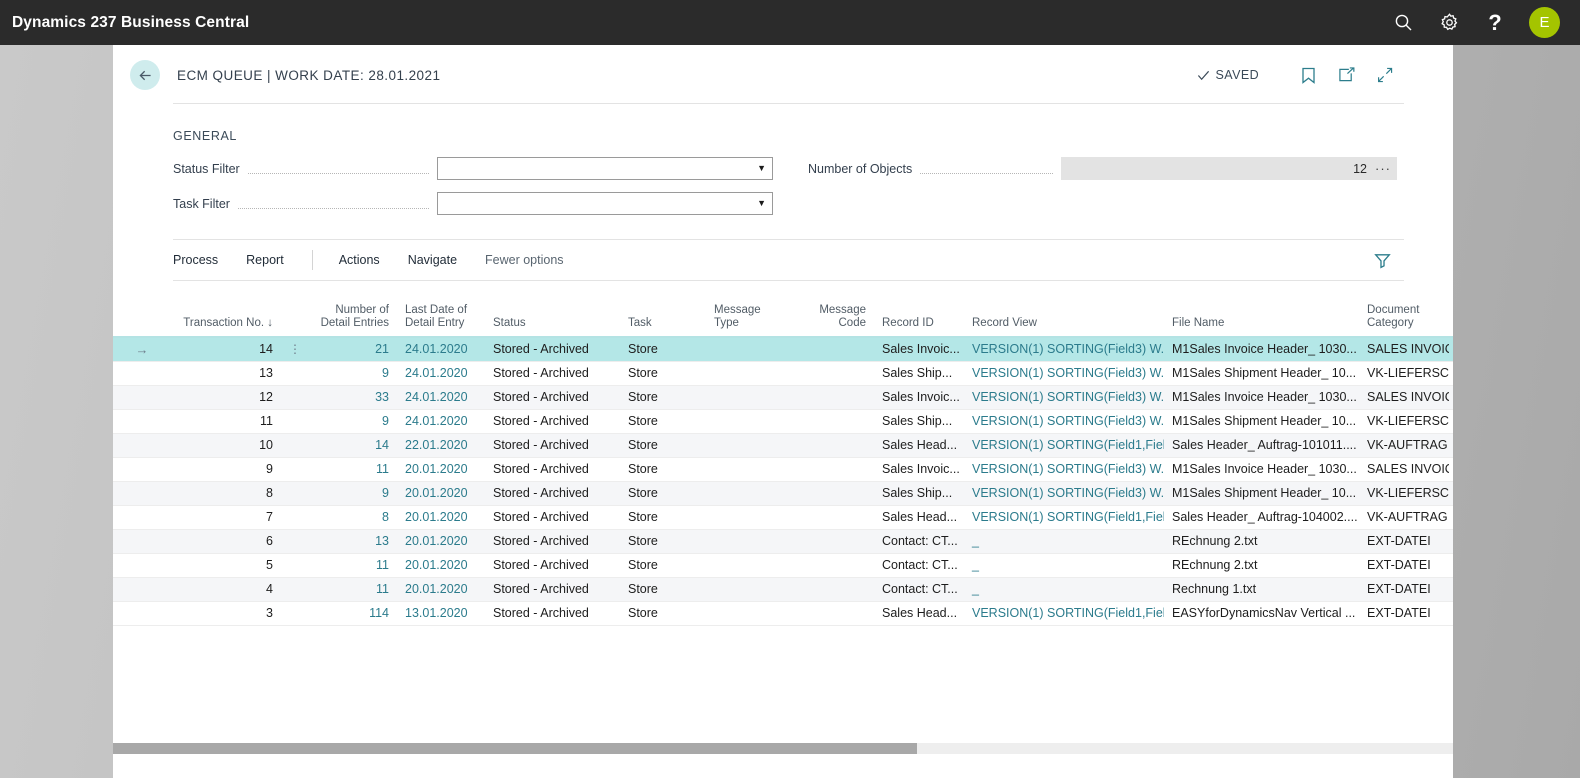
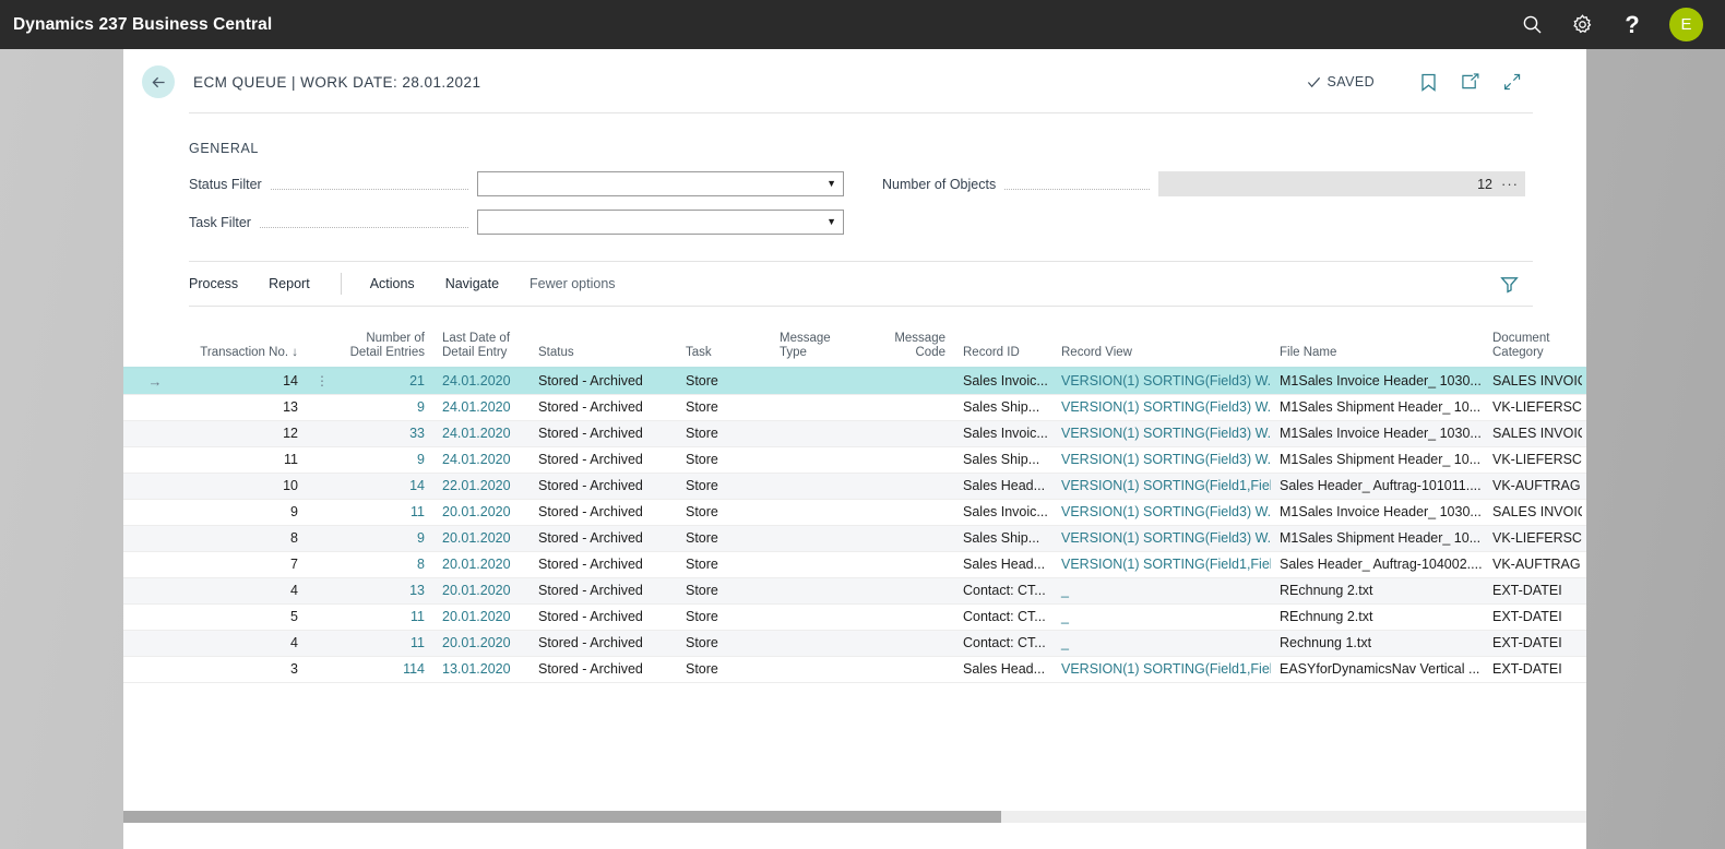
  Dynamics 237 Business Central
  ?
  E
  ECM QUEUE | WORK DATE: 28.01.2021
  SAVED
  GENERAL
  Status Filter
  ▼
  Task Filter
  ▼
  Number of Objects
  12
  ···
  Process
  Report
  Actions
  Navigate
  Fewer options
  	Transaction No. ↓		Number ofDetail Entries	Last Date ofDetail Entry	Status	Task	MessageType	MessageCode	Record ID	Record View	File Name	DocumentCategory
  →	14	⋮	21	24.01.2020	Stored - Archived	Store			Sales Invoic...	VERSION(1) SORTING(Field3) W.	M1Sales Invoice Header_ 1030...	SALES INVOI
  	13		9	24.01.2020	Stored - Archived	Store			Sales Ship...	VERSION(1) SORTING(Field3) W.	M1Sales Shipment Header_ 10...	VK-LIEFERSC
  	12		33	24.01.2020	Stored - Archived	Store			Sales Invoic...	VERSION(1) SORTING(Field3) W.	M1Sales Invoice Header_ 1030...	SALES INVOI
  	11		9	24.01.2020	Stored - Archived	Store			Sales Ship...	VERSION(1) SORTING(Field3) W.	M1Sales Shipment Header_ 10...	VK-LIEFERSC
  	10		14	22.01.2020	Stored - Archived	Store			Sales Head...	VERSION(1) SORTING(Field1,Fie	Sales Header_ Auftrag-101011....	VK-AUFTRAG
  	9		11	20.01.2020	Stored - Archived	Store			Sales Invoic...	VERSION(1) SORTING(Field3) W.	M1Sales Invoice Header_ 1030...	SALES INVOI
  	8		9	20.01.2020	Stored - Archived	Store			Sales Ship...	VERSION(1) SORTING(Field3) W.	M1Sales Shipment Header_ 10...	VK-LIEFERSC
  	7		8	20.01.2020	Stored - Archived	Store			Sales Head...	VERSION(1) SORTING(Field1,Fie	Sales Header_ Auftrag-104002....	VK-AUFTRAG
- 	6		13	20.01.2020	Stored - Archived	Store			Contact: CT...	_	REchnung 2.txt	EXT-DATEI
+ 	4		13	20.01.2020	Stored - Archived	Store			Contact: CT...	_	REchnung 2.txt	EXT-DATEI
  	5		11	20.01.2020	Stored - Archived	Store			Contact: CT...	_	REchnung 2.txt	EXT-DATEI
  	4		11	20.01.2020	Stored - Archived	Store			Contact: CT...	_	Rechnung 1.txt	EXT-DATEI
  	3		114	13.01.2020	Stored - Archived	Store			Sales Head...	VERSION(1) SORTING(Field1,Fie	EASYforDynamicsNav Vertical ...	EXT-DATEI
